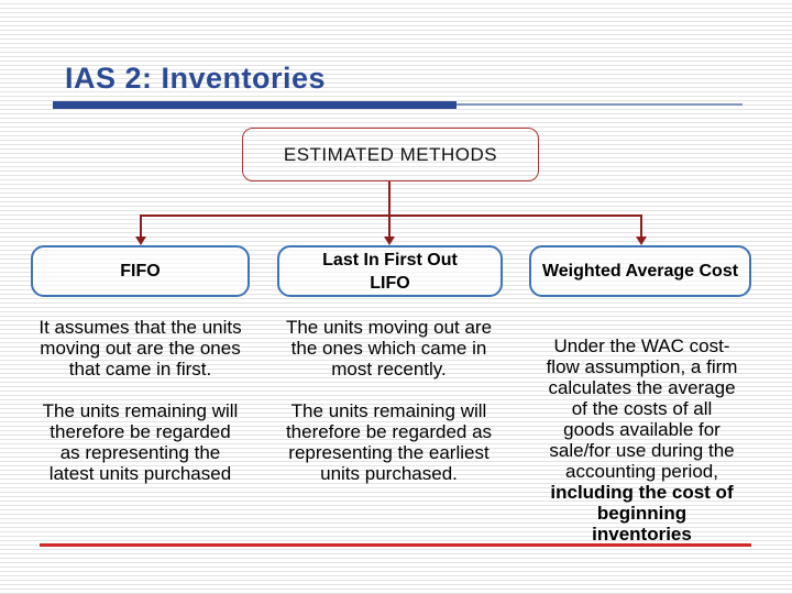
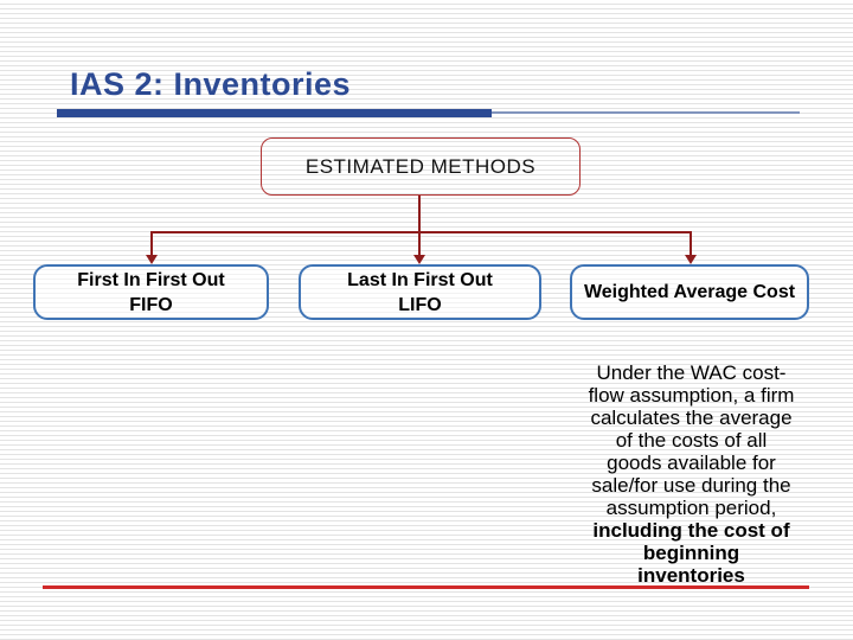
  IAS 2: Inventories
  ESTIMATED METHODS
+ First In First Out
  FIFO
  Last In First Out
  LIFO
  Weighted Average Cost
- It assumes that the units moving out are the ones that came in first.
- The units remaining will therefore be regarded as representing the latest units purchased
- The units moving out are the ones which came in most recently.
- The units remaining will therefore be regarded as representing the earliest units purchased.
- Under the WAC cost-flow assumption, a firm calculates the average of the costs of all goods available for sale/for use during the accounting period, including the cost of beginning inventories
+ Under the WAC cost-flow assumption, a firm calculates the average of the costs of all goods available for sale/for use during the assumption period, including the cost of beginning inventories
